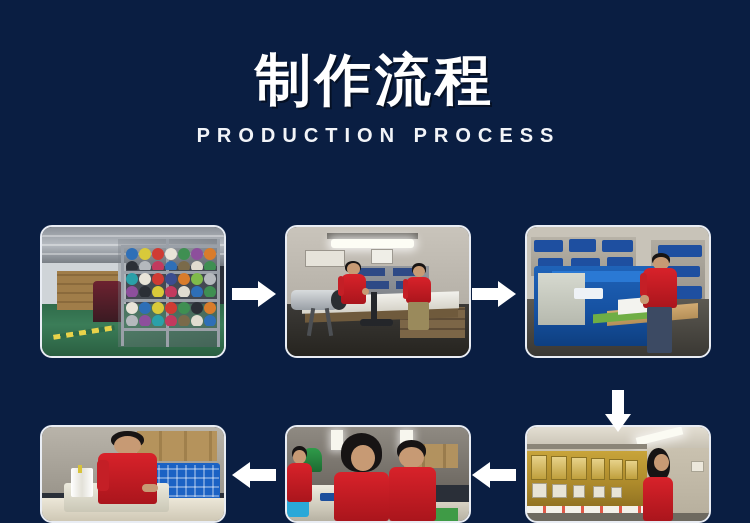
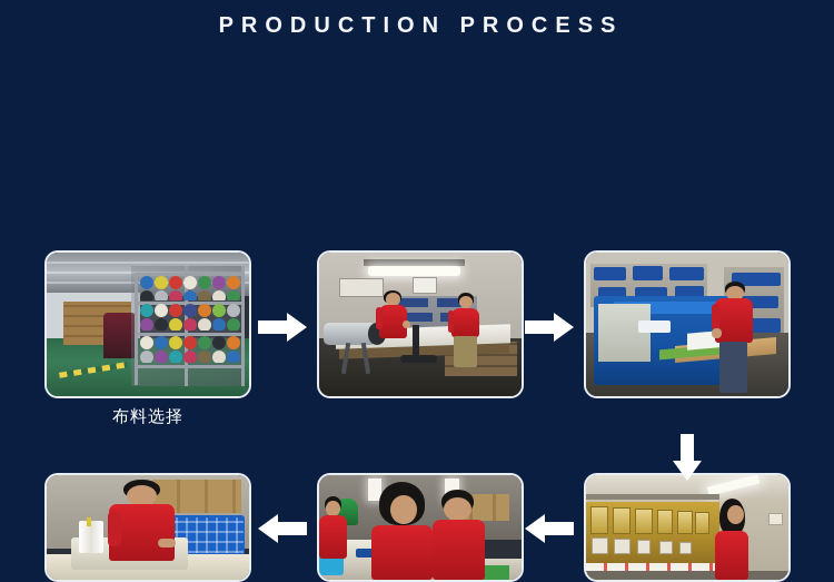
- 制作流程
  PRODUCTION PROCESS
+ 布料选择
